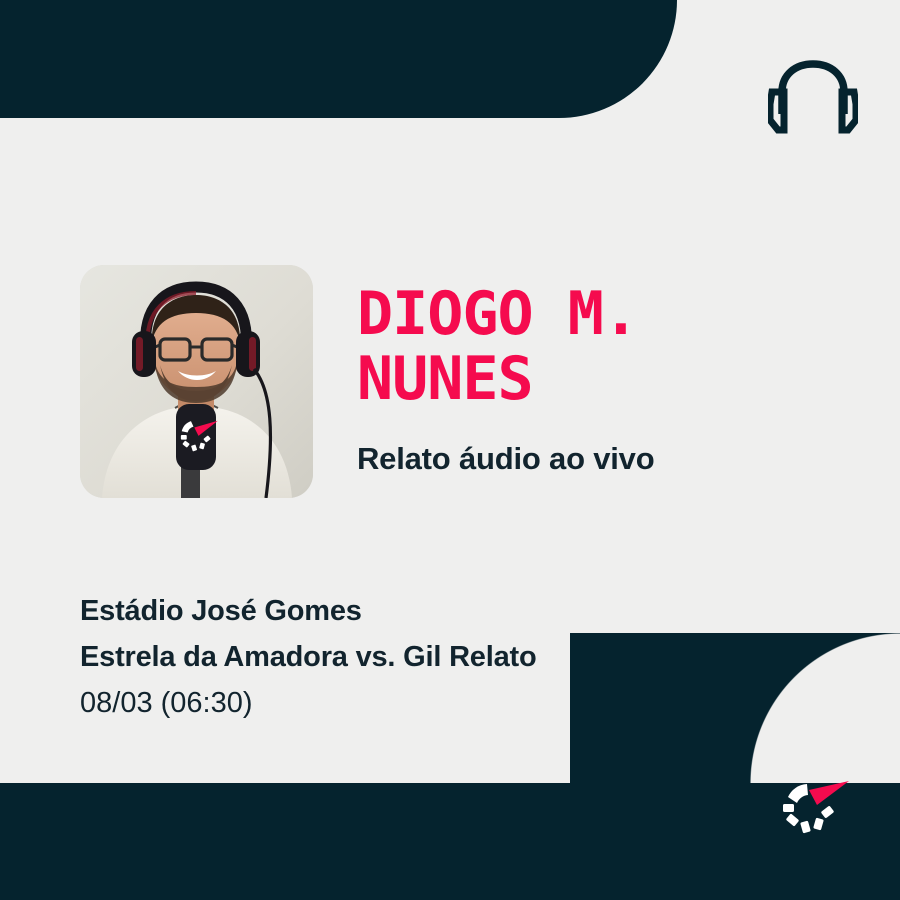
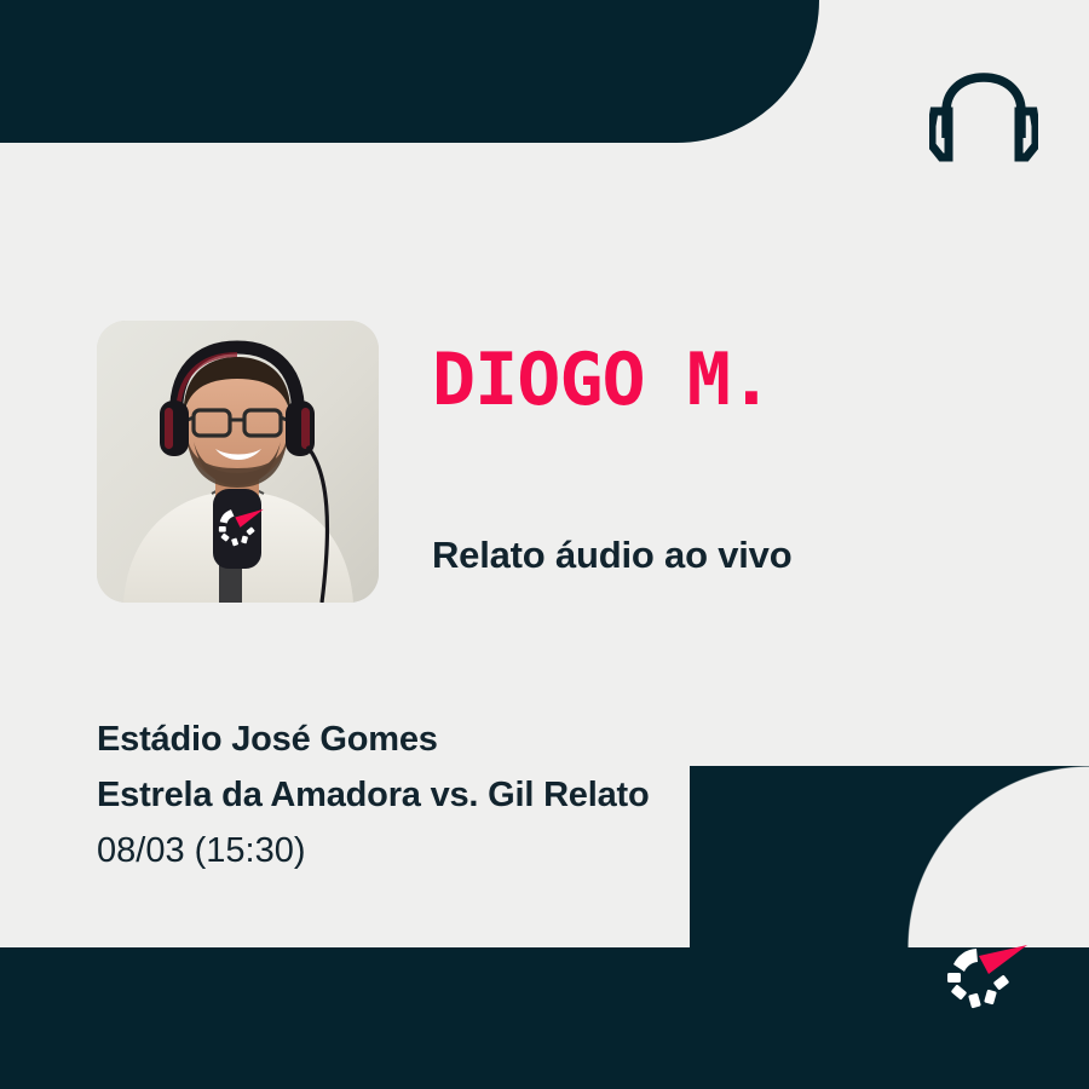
  DIOGO M.
- NUNES
  Relato áudio ao vivo
  Estádio José Gomes
  Estrela da Amadora vs. Gil Relato
- 08/03 (06:30)
+ 08/03 (15:30)
